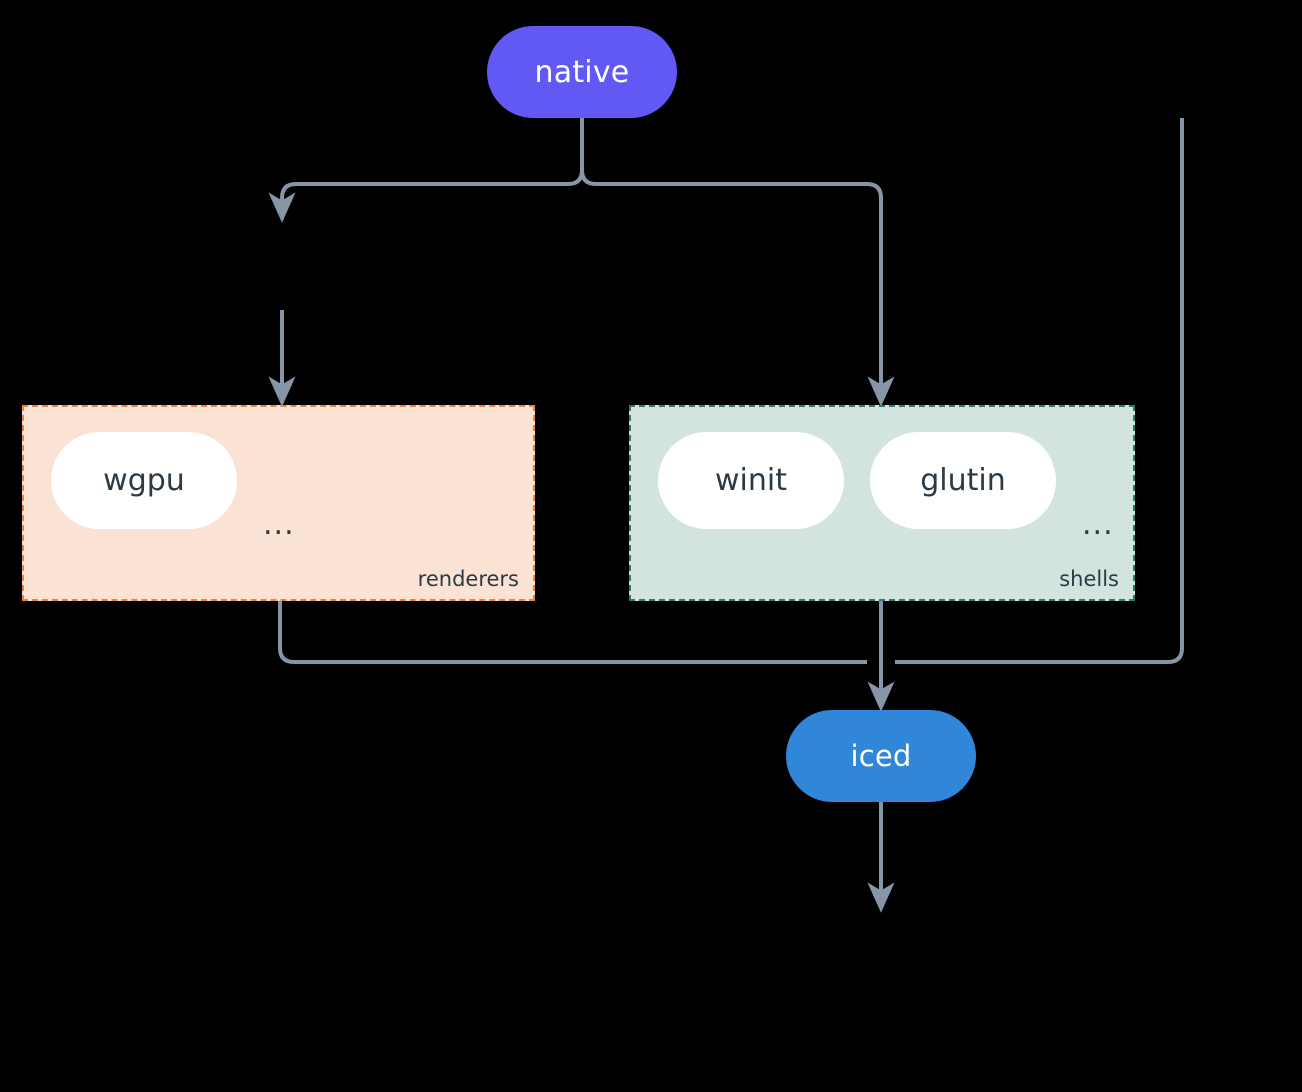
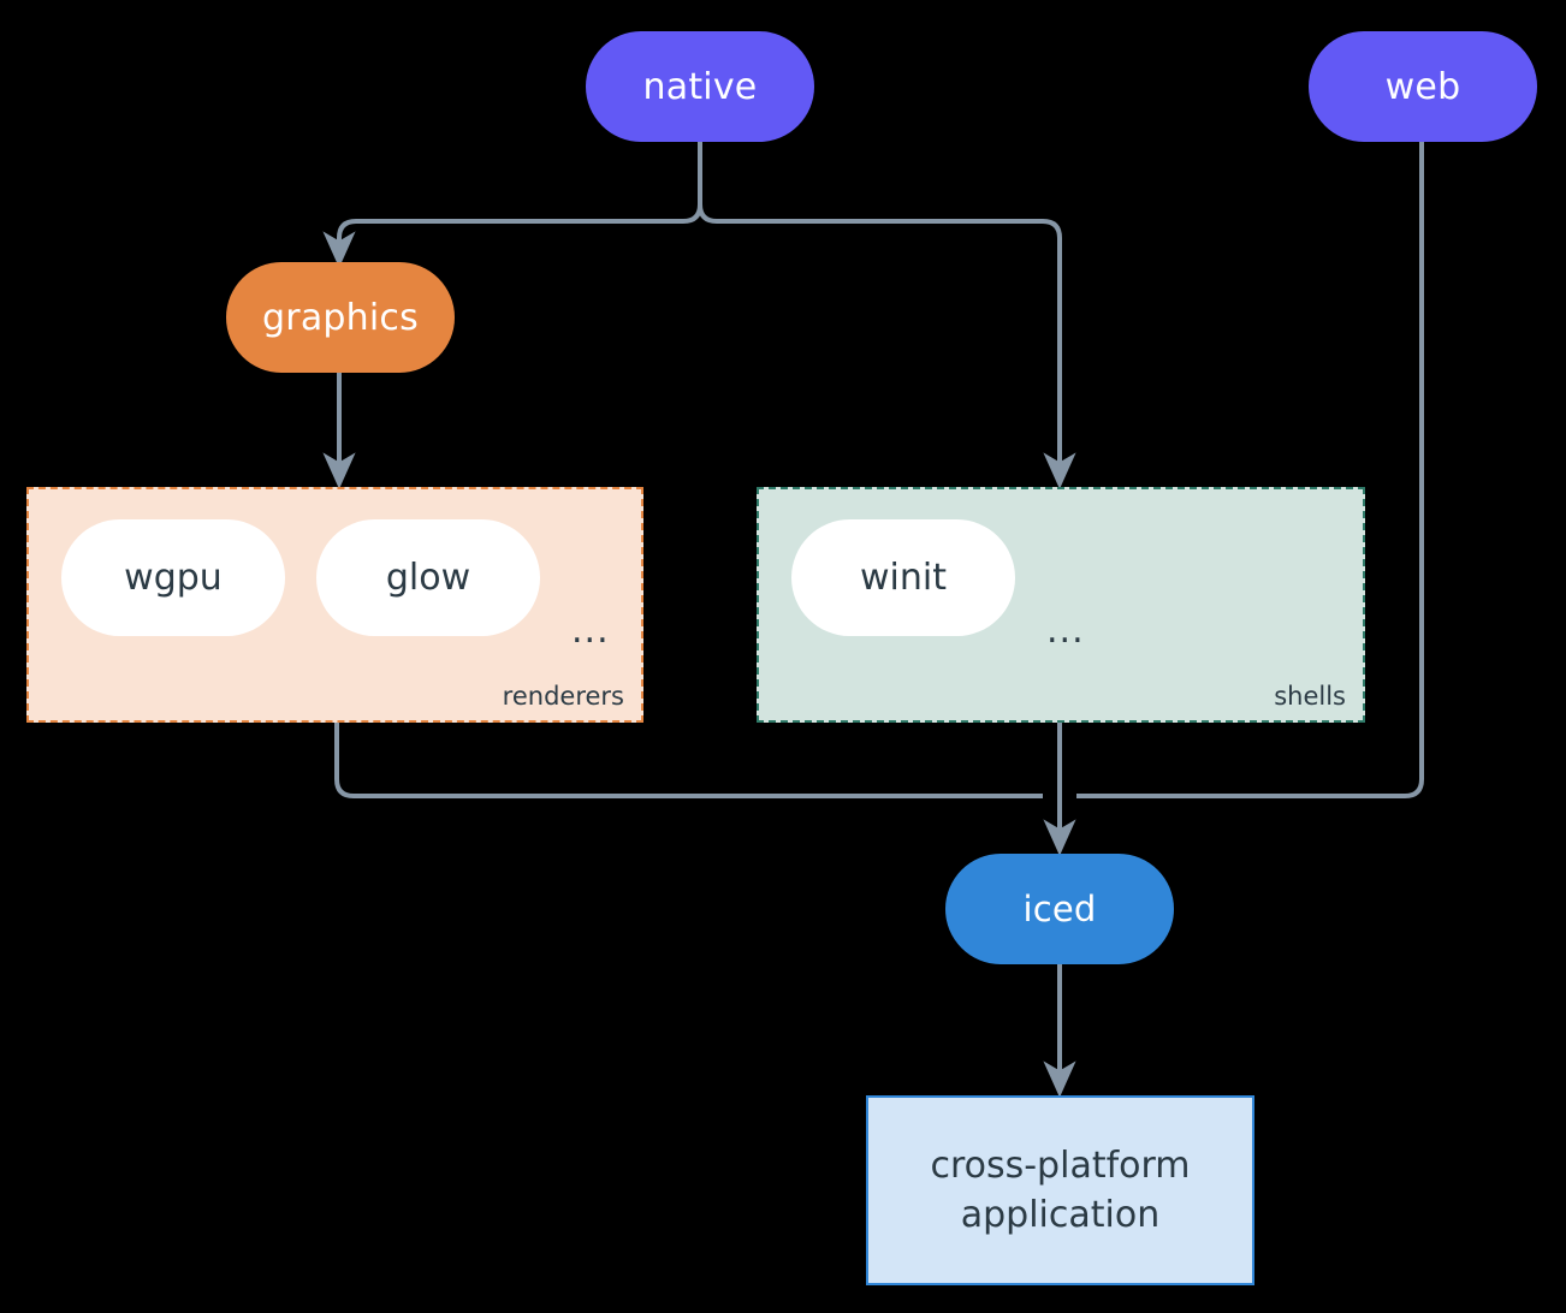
  native
+ web
+ graphics
  wgpu
+ glow
  ...
  renderers
  winit
- glutin
  ...
  shells
  iced
+ cross-platform
+ application
